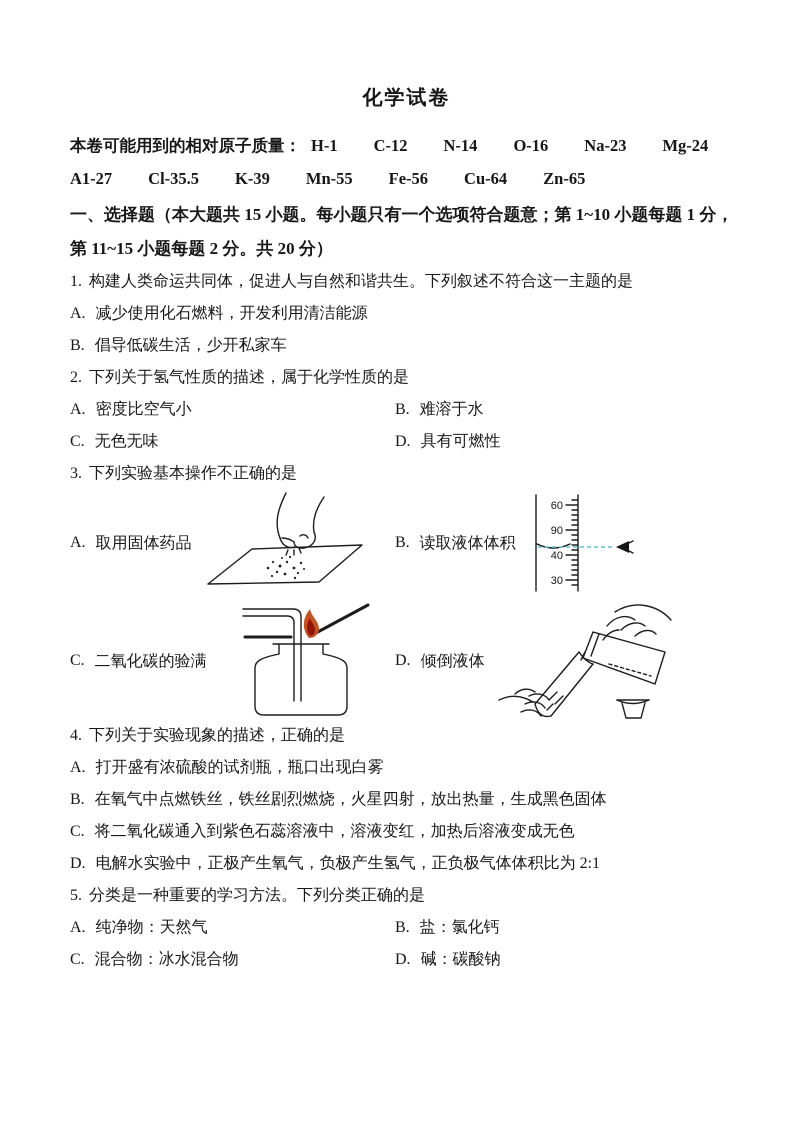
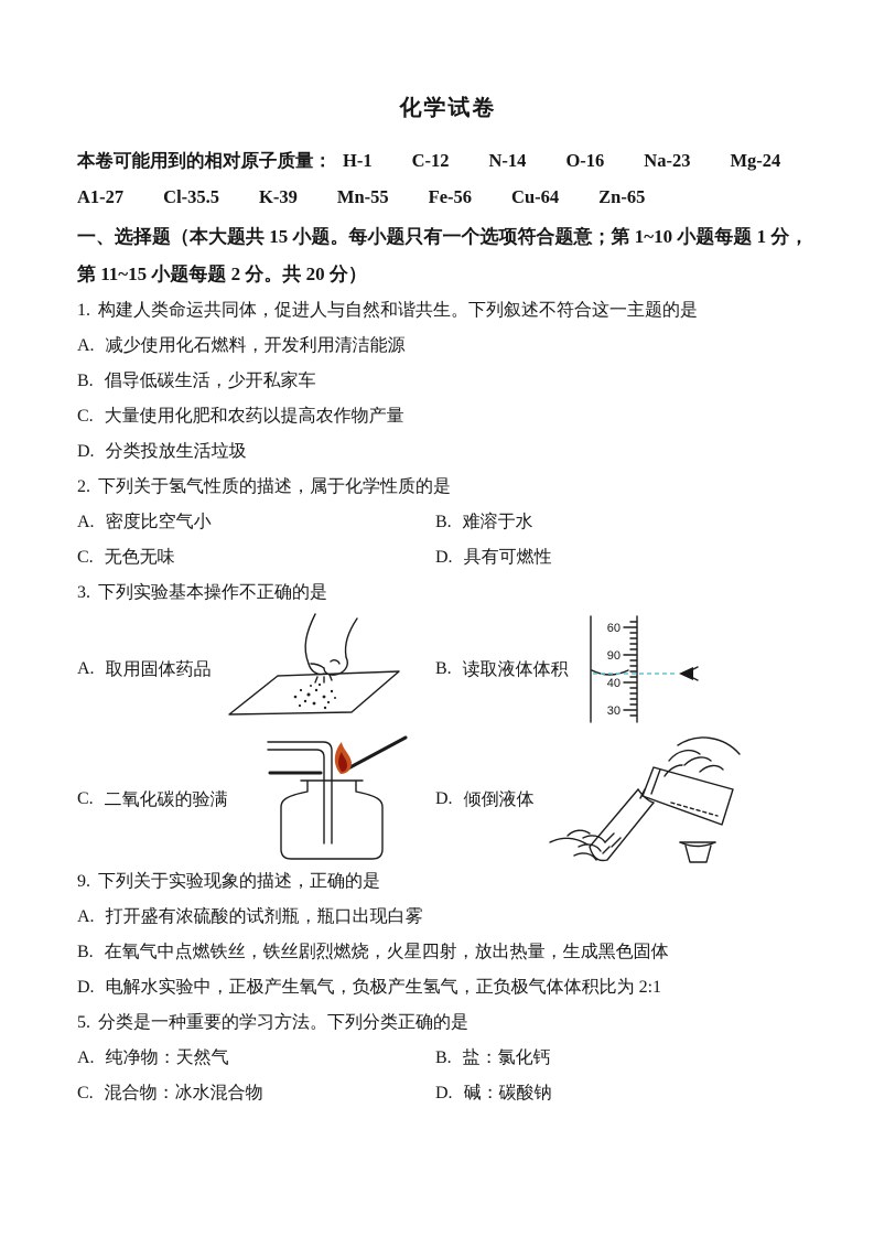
  化学试卷
  本卷可能用到的相对原子质量： H-1 C-12 N-14 O-16 Na-23 Mg-24
  A1-27 Cl-35.5 K-39 Mn-55 Fe-56 Cu-64 Zn-65
  一、选择题（本大题共 15 小题。每小题只有一个选项符合题意；第 1~10 小题每题 1 分，第 11~15 小题每题 2 分。共 20 分）
  1. 构建人类命运共同体，促进人与自然和谐共生。下列叙述不符合这一主题的是
  A. 减少使用化石燃料，开发利用清洁能源
  B. 倡导低碳生活，少开私家车
+ C. 大量使用化肥和农药以提高农作物产量
+ D. 分类投放生活垃圾
  2. 下列关于氢气性质的描述，属于化学性质的是
  A. 密度比空气小
  B. 难溶于水
  C. 无色无味
  D. 具有可燃性
  3. 下列实验基本操作不正确的是
  A.
  取用固体药品
  B.
  读取液体体积
  60
  90
  40
  30
  C.
  二氧化碳的验满
  D.
  倾倒液体
- 4. 下列关于实验现象的描述，正确的是
+ 9. 下列关于实验现象的描述，正确的是
  A. 打开盛有浓硫酸的试剂瓶，瓶口出现白雾
  B. 在氧气中点燃铁丝，铁丝剧烈燃烧，火星四射，放出热量，生成黑色固体
- C. 将二氧化碳通入到紫色石蕊溶液中，溶液变红，加热后溶液变成无色
  D. 电解水实验中，正极产生氧气，负极产生氢气，正负极气体体积比为 2:1
  5. 分类是一种重要的学习方法。下列分类正确的是
  A. 纯净物：天然气
  B. 盐：氯化钙
  C. 混合物：冰水混合物
  D. 碱：碳酸钠
